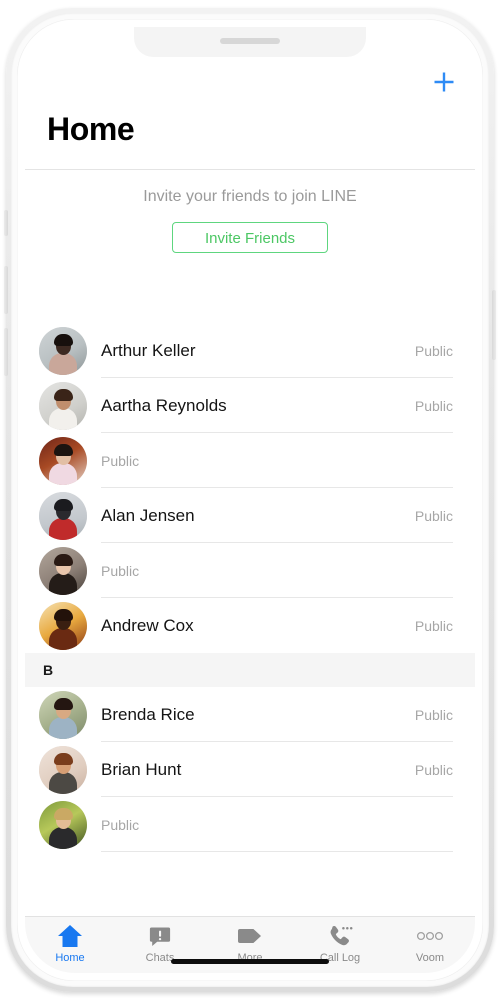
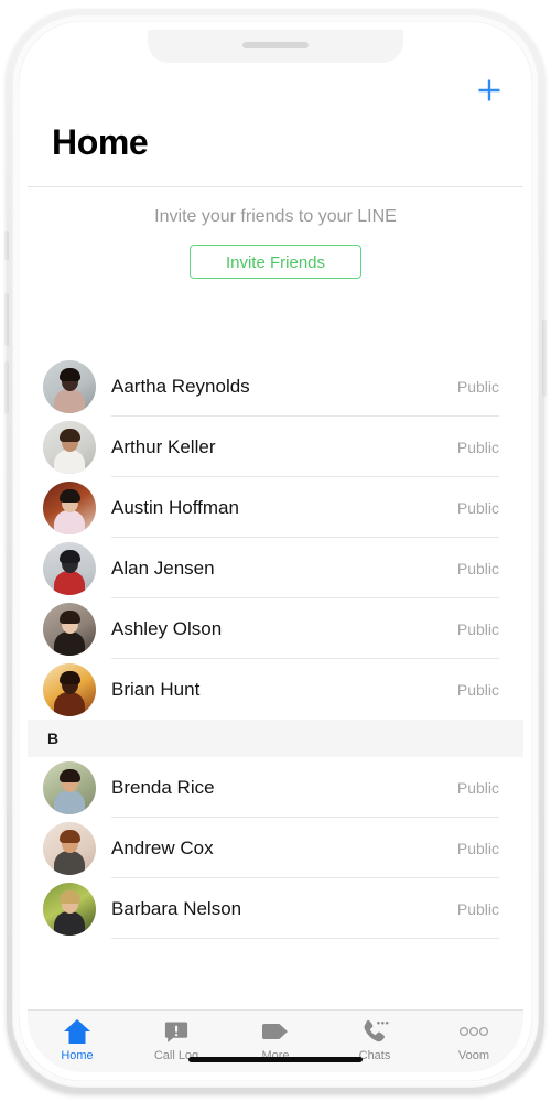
  Home
- Invite your friends to join LINE
+ Invite your friends to your LINE
  Invite Friends
- Arthur Keller
+ Aartha Reynolds
  Public
- Aartha Reynolds
+ Arthur Keller
  Public
+ Austin Hoffman
  Public
  Alan Jensen
  Public
+ Ashley Olson
  Public
- Andrew Cox
+ Brian Hunt
  Public
  B
  Brenda Rice
  Public
- Brian Hunt
+ Andrew Cox
  Public
+ Barbara Nelson
  Public
  Home
- Chats
+ Call Log
  More
- Call Log
+ Chats
  Voom
